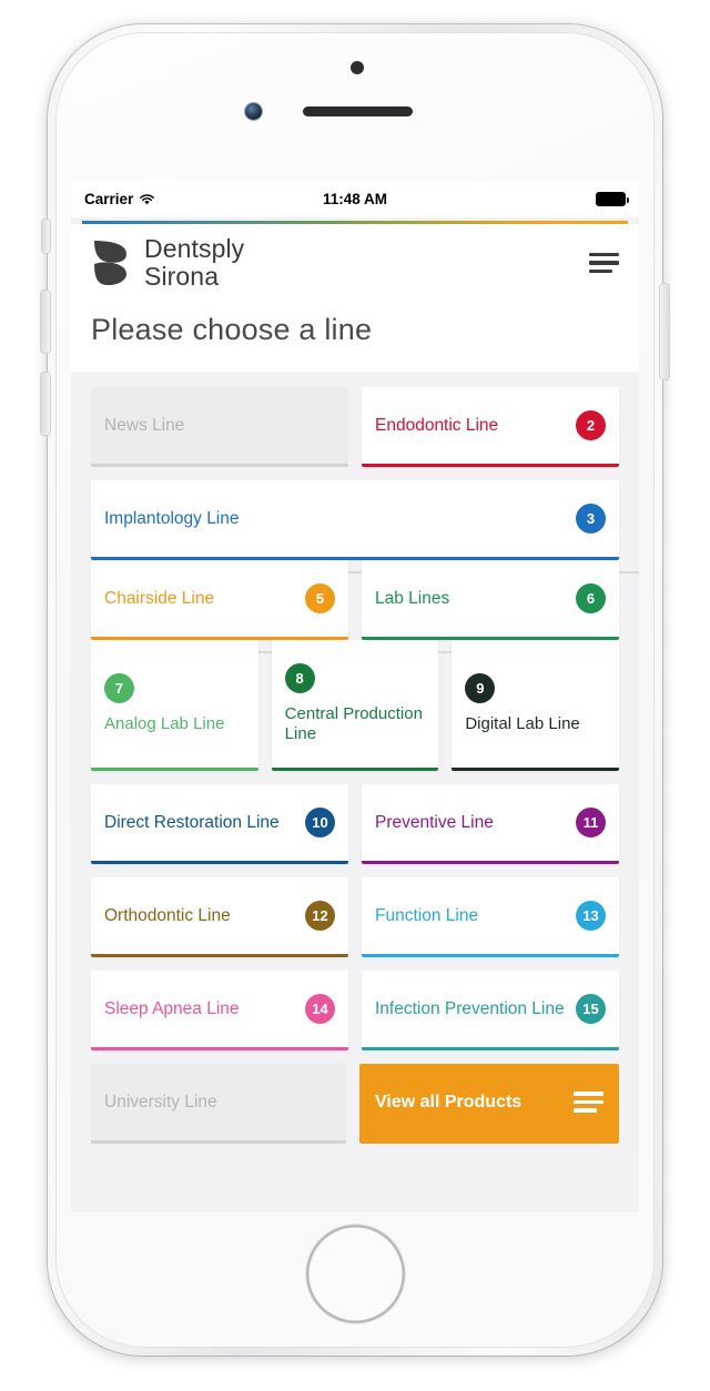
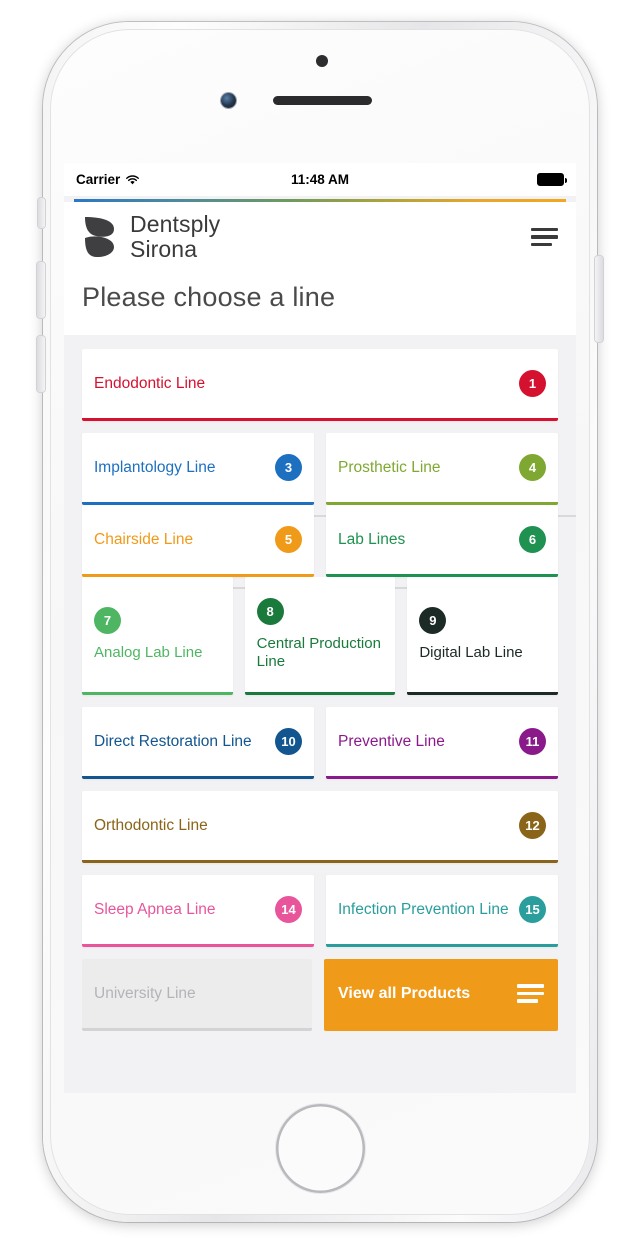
  Carrier
  11:48 AM
  Dentsply
  Sirona
  Please choose a line
- News Line
  Endodontic Line
- 2
+ 1
  Implantology Line
  3
+ Prosthetic Line
+ 4
  Chairside Line
  5
  Lab Lines
  6
  7
  Analog Lab Line
  8
  Central Production Line
  9
  Digital Lab Line
  Direct Restoration Line
  10
  Preventive Line
  11
  Orthodontic Line
  12
- Function Line
- 13
  Sleep Apnea Line
  14
  Infection Prevention Line
  15
  University Line
  View all Products
